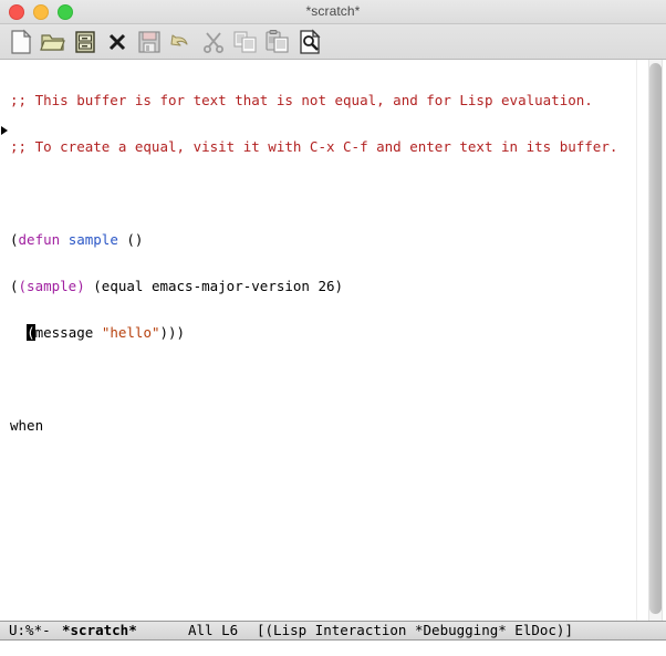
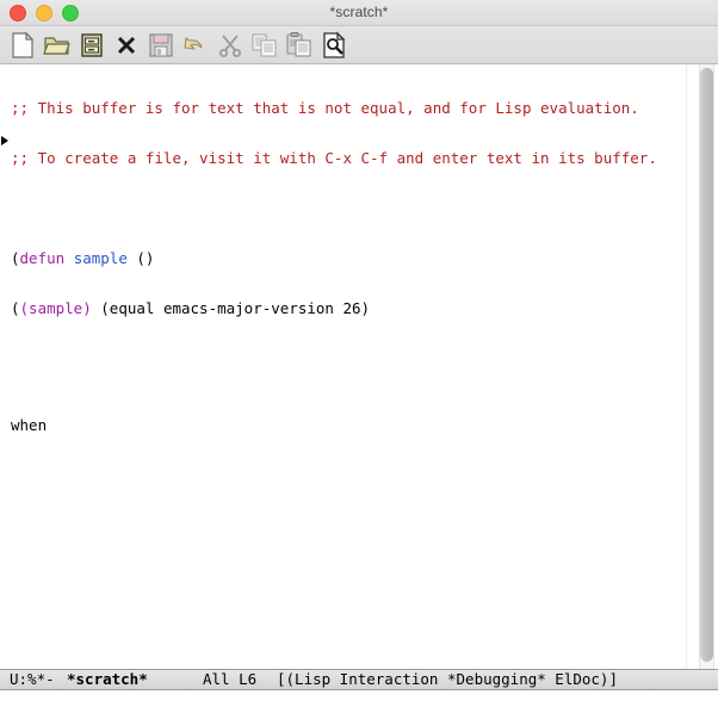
  *scratch*
  ;; This buffer is for text that is not equal, and for Lisp evaluation.
- ;; To create a equal, visit it with C-x C-f and enter text in its buffer.
+ ;; To create a file, visit it with C-x C-f and enter text in its buffer.
  (defun sample ()
  ((sample) (equal emacs-major-version 26)
- (message "hello")))
  when
  U:%*-
  *scratch*
  All L6
  [(Lisp Interaction *Debugging* ElDoc)]
